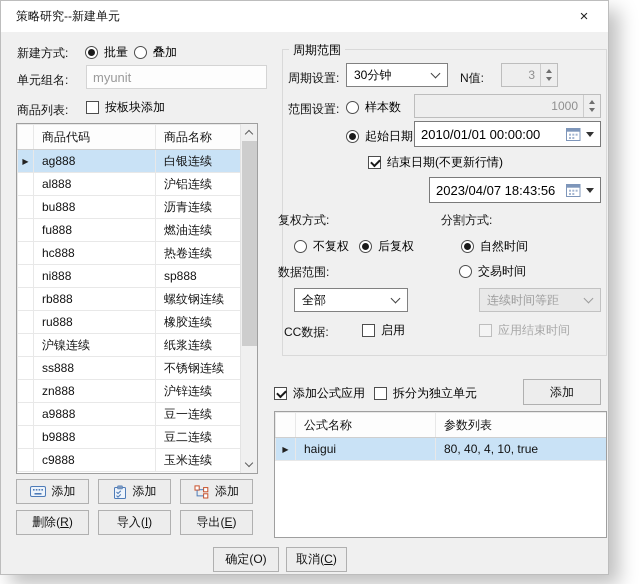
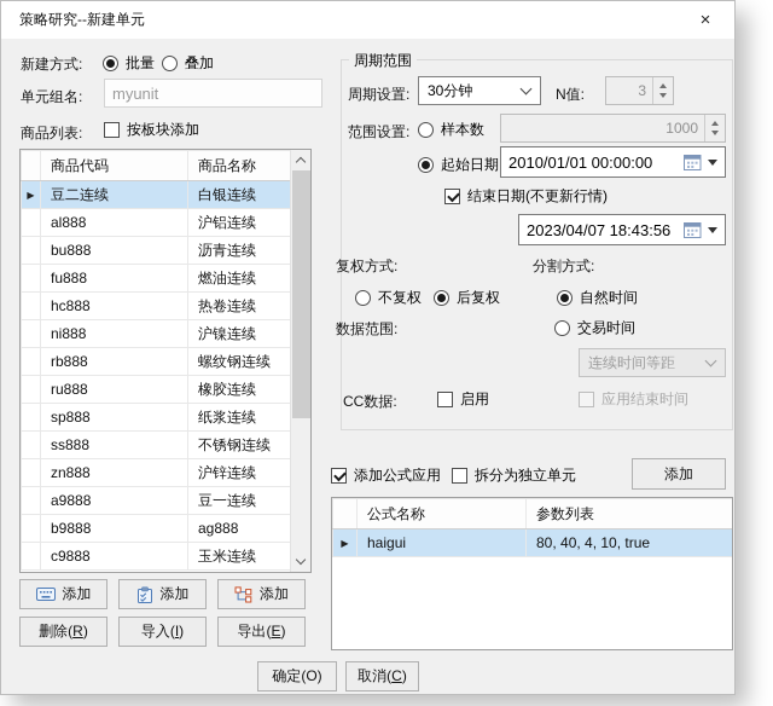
  策略研究--新建单元
  ×
  新建方式:
  批量
  叠加
  单元组名:
  myunit
  商品列表:
  按板块添加
  	商品代码	商品名称
- ▶	ag888	白银连续
+ ▶	豆二连续	白银连续
  	al888	沪铝连续
  	bu888	沥青连续
  	fu888	燃油连续
  	hc888	热卷连续
- 	ni888	sp888
+ 	ni888	沪镍连续
  	rb888	螺纹钢连续
  	ru888	橡胶连续
- 	沪镍连续	纸浆连续
+ 	sp888	纸浆连续
  	ss888	不锈钢连续
  	zn888	沪锌连续
  	a9888	豆一连续
- 	b9888	豆二连续
+ 	b9888	ag888
  	c9888	玉米连续
  添加
  添加
  添加
  删除(R)
  导入(I)
  导出(E)
  周期范围
  周期设置:
  30分钟
  N值:
  3
  范围设置:
  样本数
  1000
  起始日期
  2010/01/01 00:00:00
  结束日期(不更新行情)
  2023/04/07 18:43:56
  复权方式:
  分割方式:
  不复权
  后复权
  自然时间
  数据范围:
  交易时间
- 全部
  连续时间等距
  CC数据:
  启用
  应用结束时间
  添加公式应用
  拆分为独立单元
  添加
  	公式名称	参数列表
  ▶	haigui	80, 40, 4, 10, true
  确定(O)
  取消(C)
